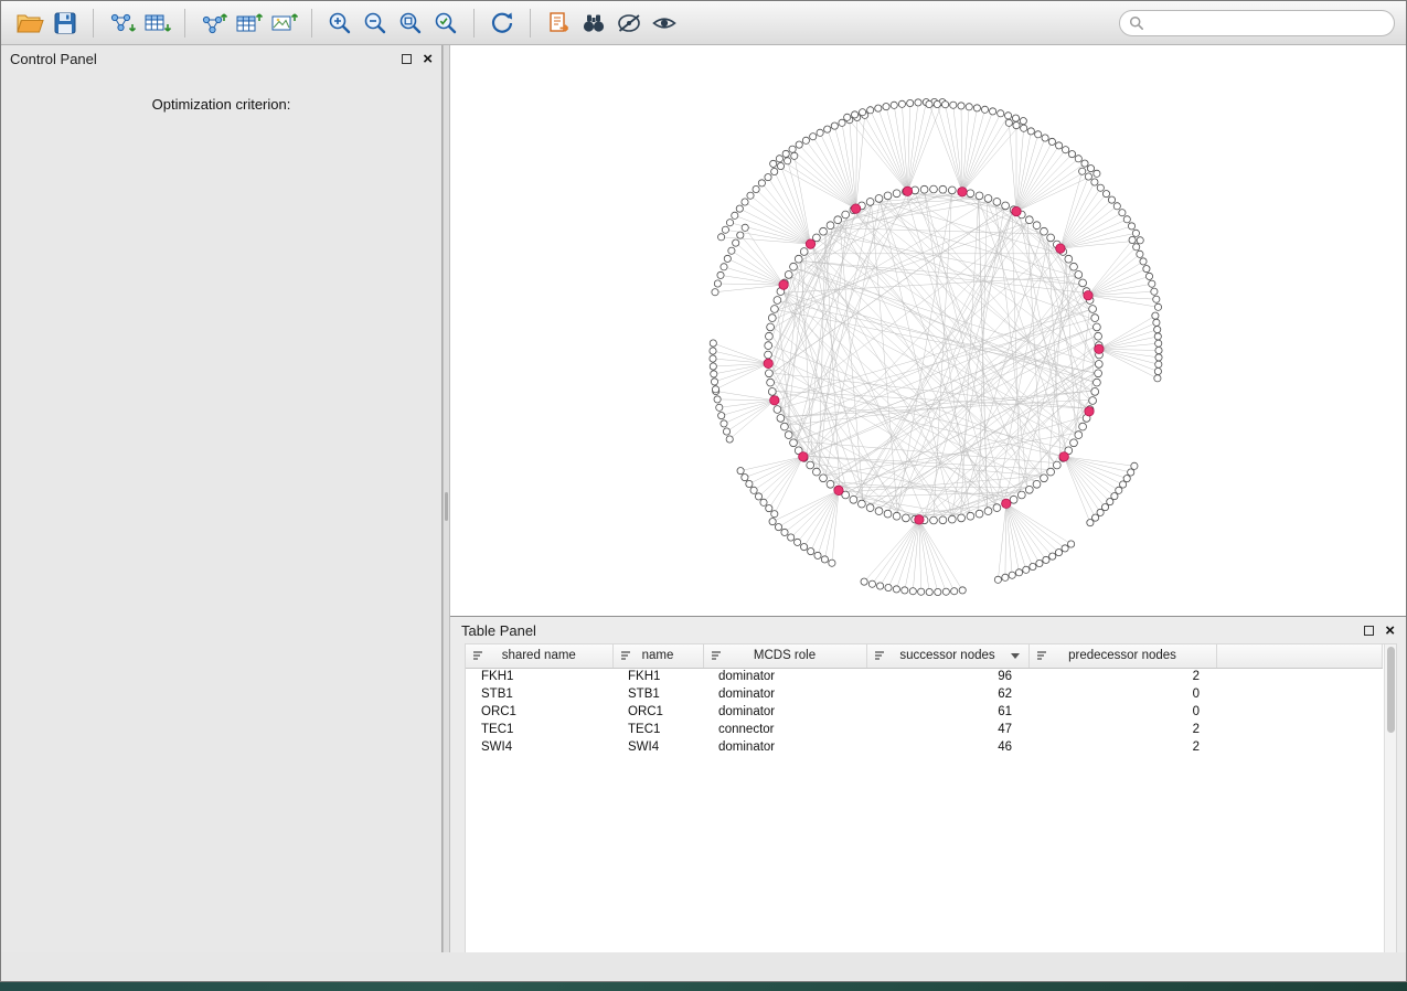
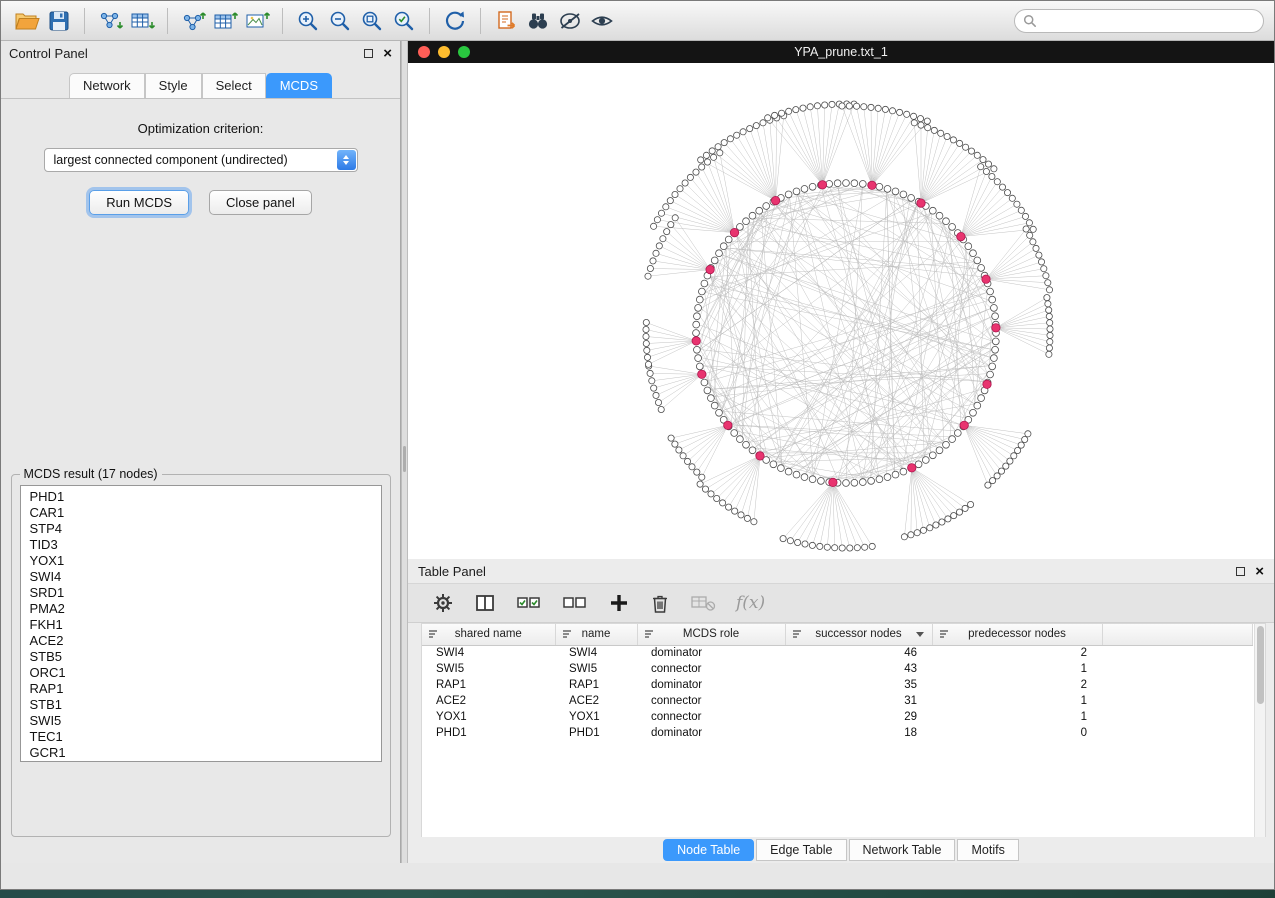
  Control Panel
  ×
+ Network
+ Style
+ Select
+ MCDS
  Optimization criterion:
+ largest connected component (undirected)
+ Run MCDS
+ Close panel
+ MCDS result (17 nodes)
+ PHD1
+ CAR1
+ STP4
+ TID3
+ YOX1
+ SWI4
+ SRD1
+ PMA2
+ FKH1
+ ACE2
+ STB5
+ ORC1
+ RAP1
+ STB1
+ SWI5
+ TEC1
+ GCR1
+ YPA_prune.txt_1
  Table Panel
  ×
+ f(x)
  shared name	name	MCDS role	successor nodes	predecessor nodes
- FKH1	FKH1	dominator	96	2
- STB1	STB1	dominator	62	0
- ORC1	ORC1	dominator	61	0
- TEC1	TEC1	connector	47	2
  SWI4	SWI4	dominator	46	2
+ SWI5	SWI5	connector	43	1
+ RAP1	RAP1	dominator	35	2
+ ACE2	ACE2	connector	31	1
+ YOX1	YOX1	connector	29	1
+ PHD1	PHD1	dominator	18	0
+ Node Table
+ Edge Table
+ Network Table
+ Motifs
